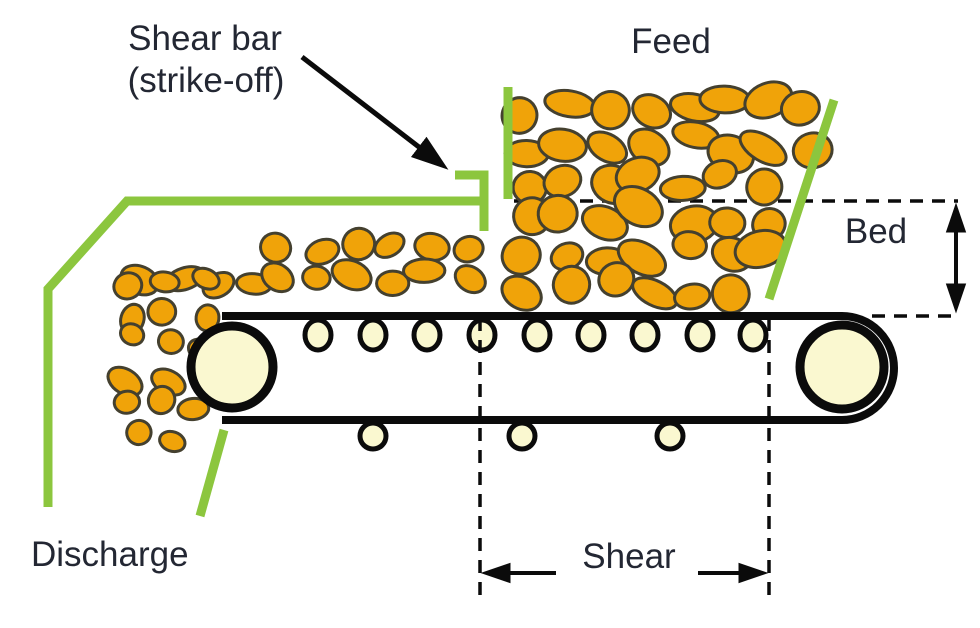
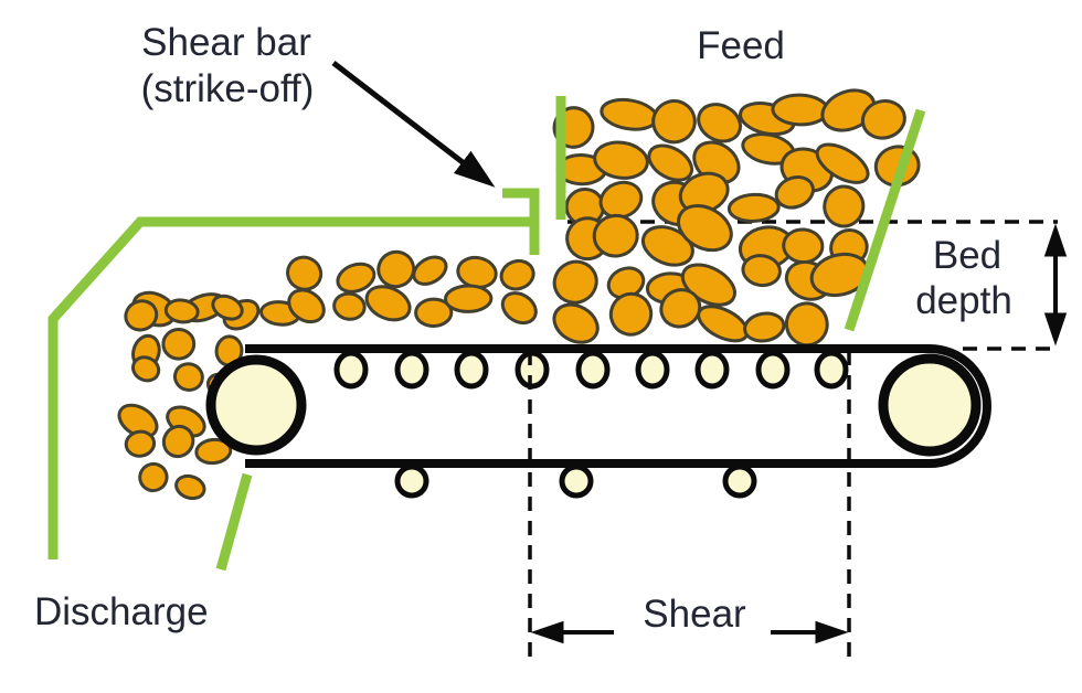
  Shear bar
  (strike-off)
  Feed
  Bed
+ depth
  Shear
  Discharge
